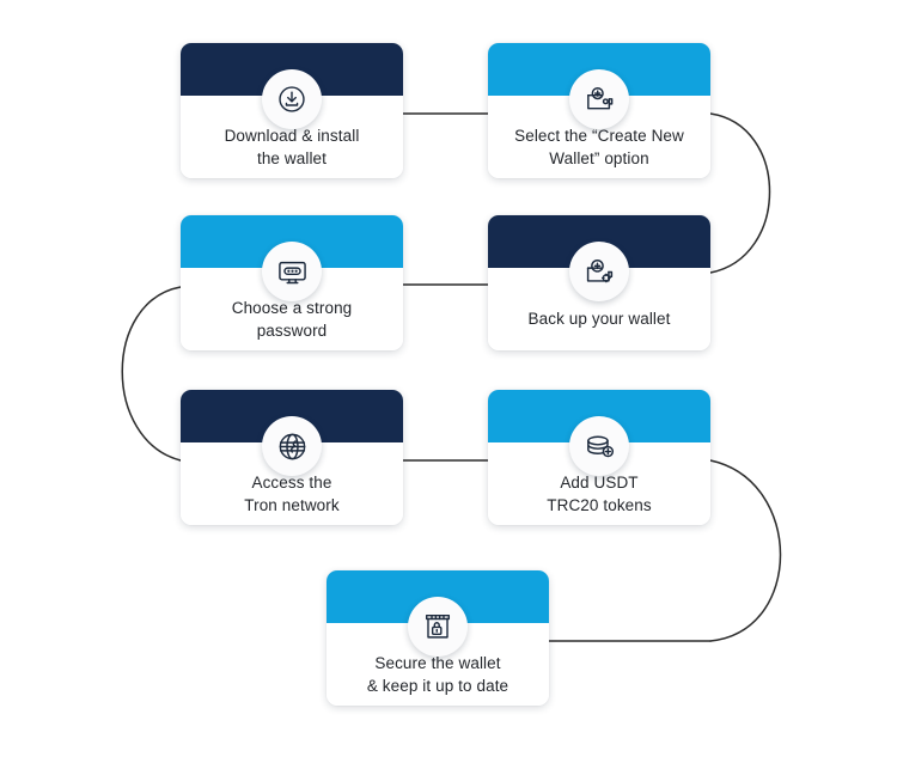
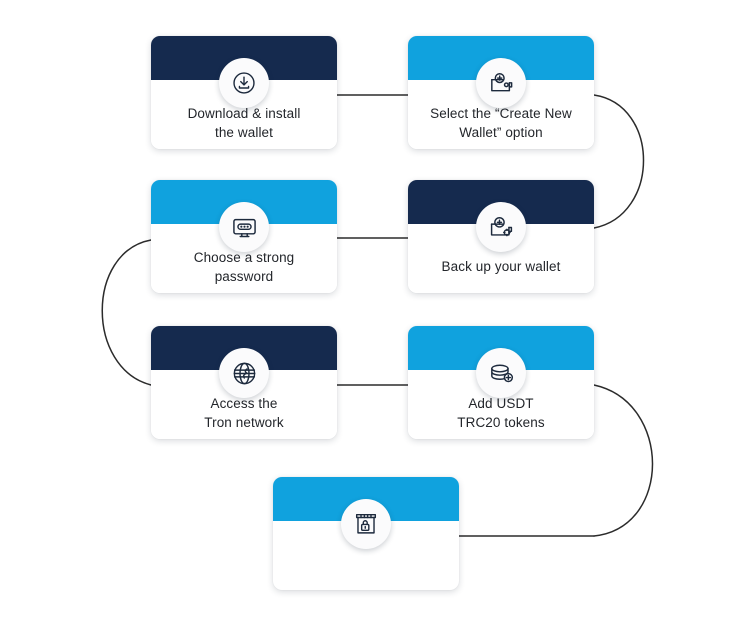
  Download & install
  the wallet
  Select the “Create New
  Wallet” option
  Choose a strong
  password
  Back up your wallet
  Access the
  Tron network
  Add USDT
  TRC20 tokens
- Secure the wallet
- & keep it up to date
